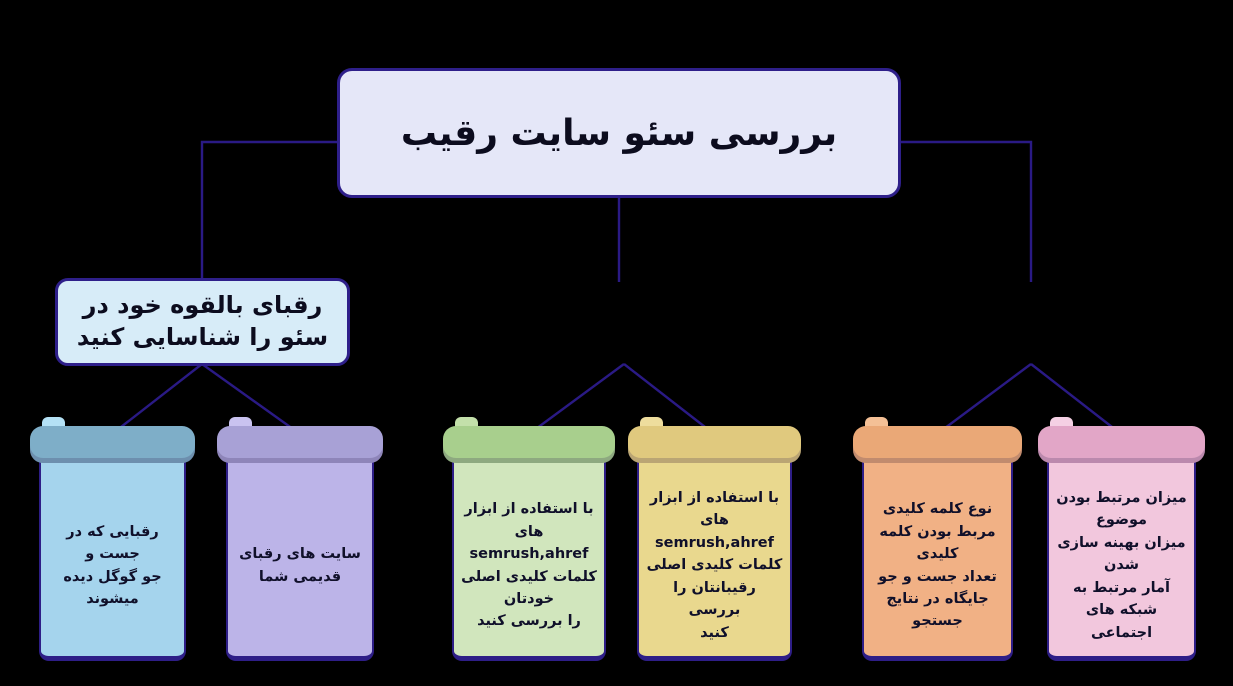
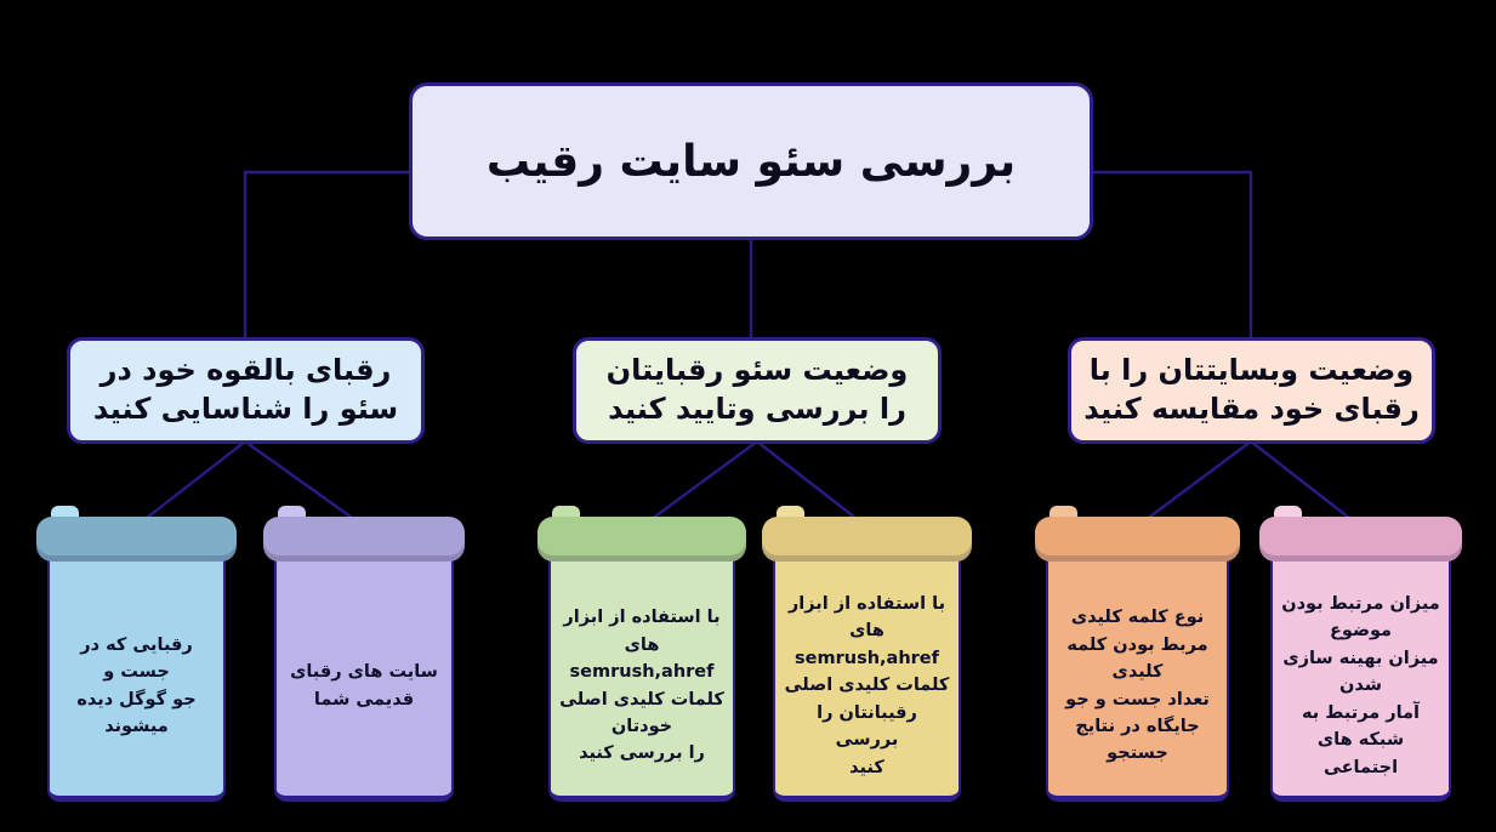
  بررسی سئو سایت رقیب
  رقبای بالقوه خود در
  سئو را شناسایی کنید
+ وضعیت سئو رقبایتان
+ را بررسی وتایید کنید
+ وضعیت وبسایتتان را با
+ رقبای خود مقایسه کنید
  رقبایی که در جست و
  جو گوگل دیده میشوند
  سایت های رقبای
  قدیمی شما
  با استفاده از ابزار های
  semrush,ahref
  کلمات کلیدی اصلی
  خودتان
  را بررسی کنید
  با استفاده از ابزار های
  semrush,ahref
  کلمات کلیدی اصلی
  رقیبانتان را بررسی
  کنید
  نوع کلمه کلیدی
  مربط بودن کلمه کلیدی
  تعداد جست و جو
  جایگاه در نتایج جستجو
  میزان مرتبط بودن موضوع
  میزان بهینه سازی شدن
  آمار مرتبط به شبکه های
  اجتماعی
